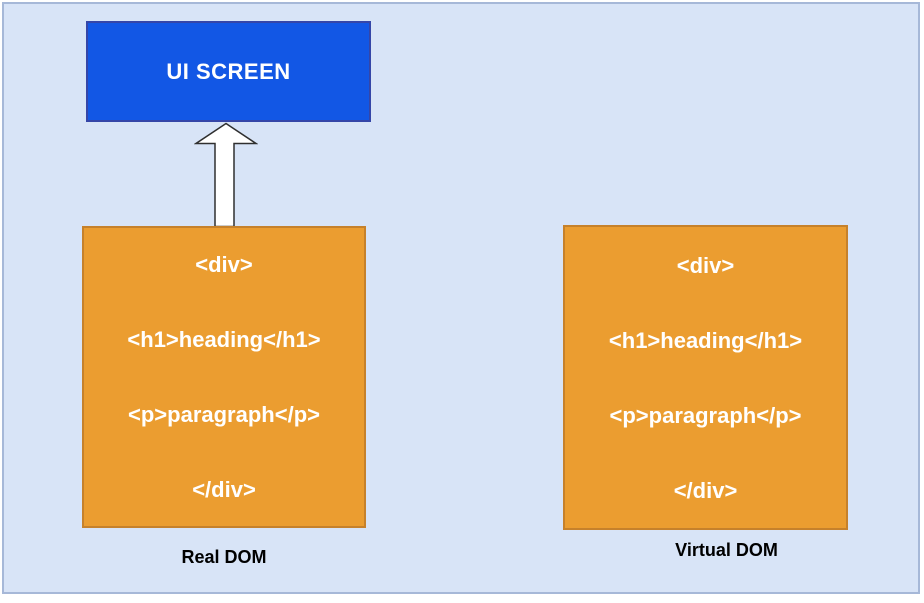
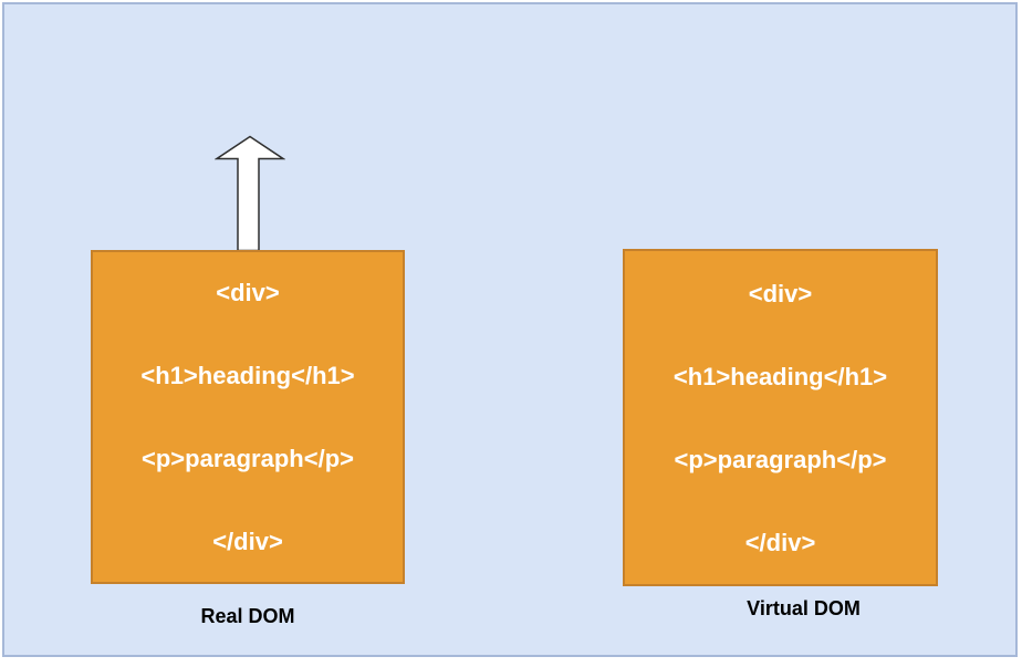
- UI SCREEN
  <div>
  <h1>heading</h1>
  <p>paragraph</p>
  </div>
  <div>
  <h1>heading</h1>
  <p>paragraph</p>
  </div>
  Real DOM
  Virtual DOM
